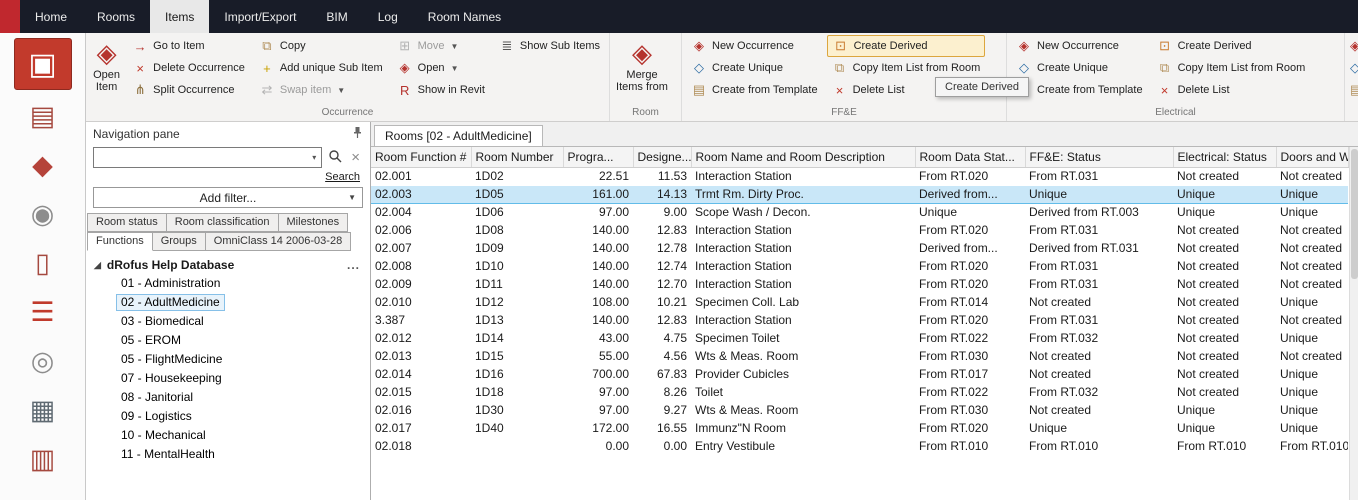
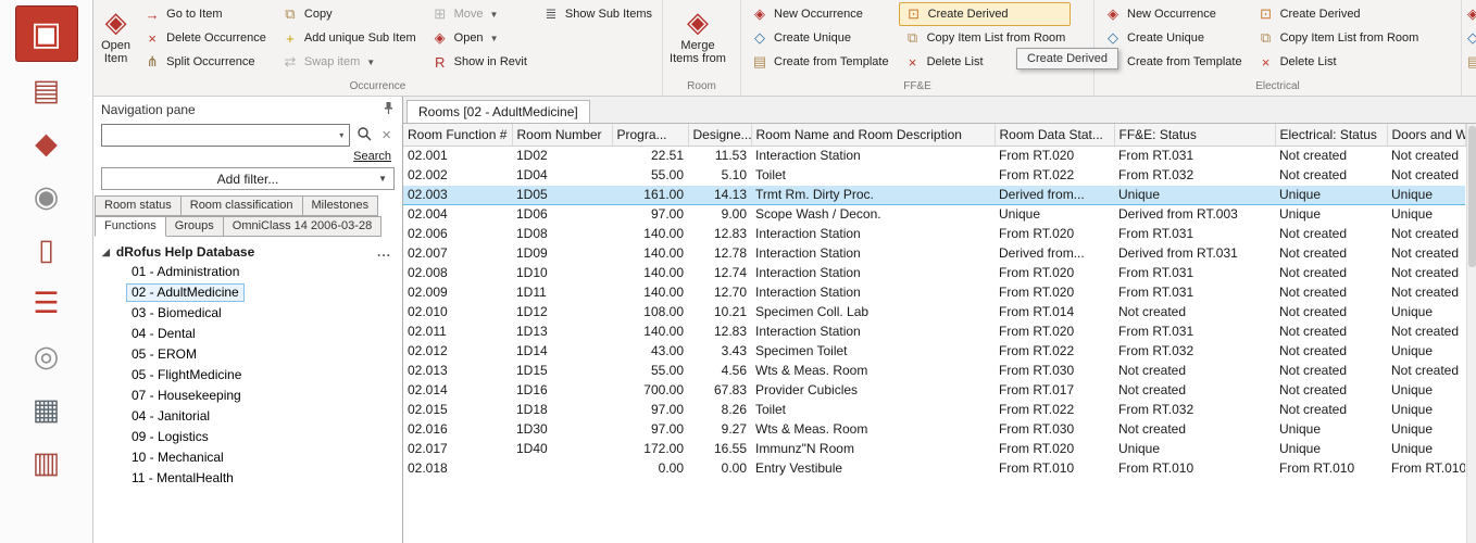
- Home
- Rooms
- Items
- Import/Export
- BIM
- Log
- Room Names
  ▣
  ▤
  ◆
  ◉
  ▯
  ☰
  ◎
  ▦
  ▥
  Create Derived
  ◈
  Open Item
  →
  Go to Item
  ×
  Delete Occurrence
  ⋔
  Split Occurrence
  ⧉
  Copy
  +
  Add unique Sub Item
  ⇄
  Swap item
  ▼
  ⊞
  Move
  ▼
  ◈
  Open
  ▼
  R
  Show in Revit
  ≣
  Show Sub Items
  Occurrence
  ◈
  Merge Items from
  Room
  ◈
  New Occurrence
  ◇
  Create Unique
  ▤
  Create from Template
  ⊡
  Create Derived
  ⧉
  Copy Item List from Room
  ×
  Delete List
  FF&E
  ◈
  New Occurrence
  ◇
  Create Unique
  Create from Template
  ⊡
  Create Derived
  ⧉
  Copy Item List from Room
  ×
  Delete List
  Electrical
  ◈
  ◇
  ▤
  Navigation pane
  ▾
  ×
  Search
  Add filter...
  ▼
  Room status
  Room classification
  Milestones
  Functions
  Groups
  OmniClass 14 2006-03-28
  ◢
  dRofus Help Database
  ...
  01 - Administration
  02 - AdultMedicine
  03 - Biomedical
+ 04 - Dental
  05 - EROM
  05 - FlightMedicine
  07 - Housekeeping
- 08 - Janitorial
+ 04 - Janitorial
  09 - Logistics
  10 - Mechanical
  11 - MentalHealth
  Rooms [02 - AdultMedicine]
  Room Function #	Room Number	Progra...	Designe...	Room Name and Room Description	Room Data Stat...	FF&E: Status	Electrical: Status	Doors and W
  02.001	1D02	22.51	11.53	Interaction Station	From RT.020	From RT.031	Not created	Not created
+ 02.002	1D04	55.00	5.10	Toilet	From RT.022	From RT.032	Not created	Not created
  02.003	1D05	161.00	14.13	Trmt Rm. Dirty Proc.	Derived from...	Unique	Unique	Unique
  02.004	1D06	97.00	9.00	Scope Wash / Decon.	Unique	Derived from RT.003	Unique	Unique
  02.006	1D08	140.00	12.83	Interaction Station	From RT.020	From RT.031	Not created	Not created
  02.007	1D09	140.00	12.78	Interaction Station	Derived from...	Derived from RT.031	Not created	Not created
  02.008	1D10	140.00	12.74	Interaction Station	From RT.020	From RT.031	Not created	Not created
  02.009	1D11	140.00	12.70	Interaction Station	From RT.020	From RT.031	Not created	Not created
  02.010	1D12	108.00	10.21	Specimen Coll. Lab	From RT.014	Not created	Not created	Unique
- 3.387	1D13	140.00	12.83	Interaction Station	From RT.020	From RT.031	Not created	Not created
+ 02.011	1D13	140.00	12.83	Interaction Station	From RT.020	From RT.031	Not created	Not created
- 02.012	1D14	43.00	4.75	Specimen Toilet	From RT.022	From RT.032	Not created	Unique
+ 02.012	1D14	43.00	3.43	Specimen Toilet	From RT.022	From RT.032	Not created	Unique
  02.013	1D15	55.00	4.56	Wts & Meas. Room	From RT.030	Not created	Not created	Not created
  02.014	1D16	700.00	67.83	Provider Cubicles	From RT.017	Not created	Not created	Unique
  02.015	1D18	97.00	8.26	Toilet	From RT.022	From RT.032	Not created	Unique
  02.016	1D30	97.00	9.27	Wts & Meas. Room	From RT.030	Not created	Unique	Unique
  02.017	1D40	172.00	16.55	Immunz"N Room	From RT.020	Unique	Unique	Unique
  02.018		0.00	0.00	Entry Vestibule	From RT.010	From RT.010	From RT.010	From RT.010
